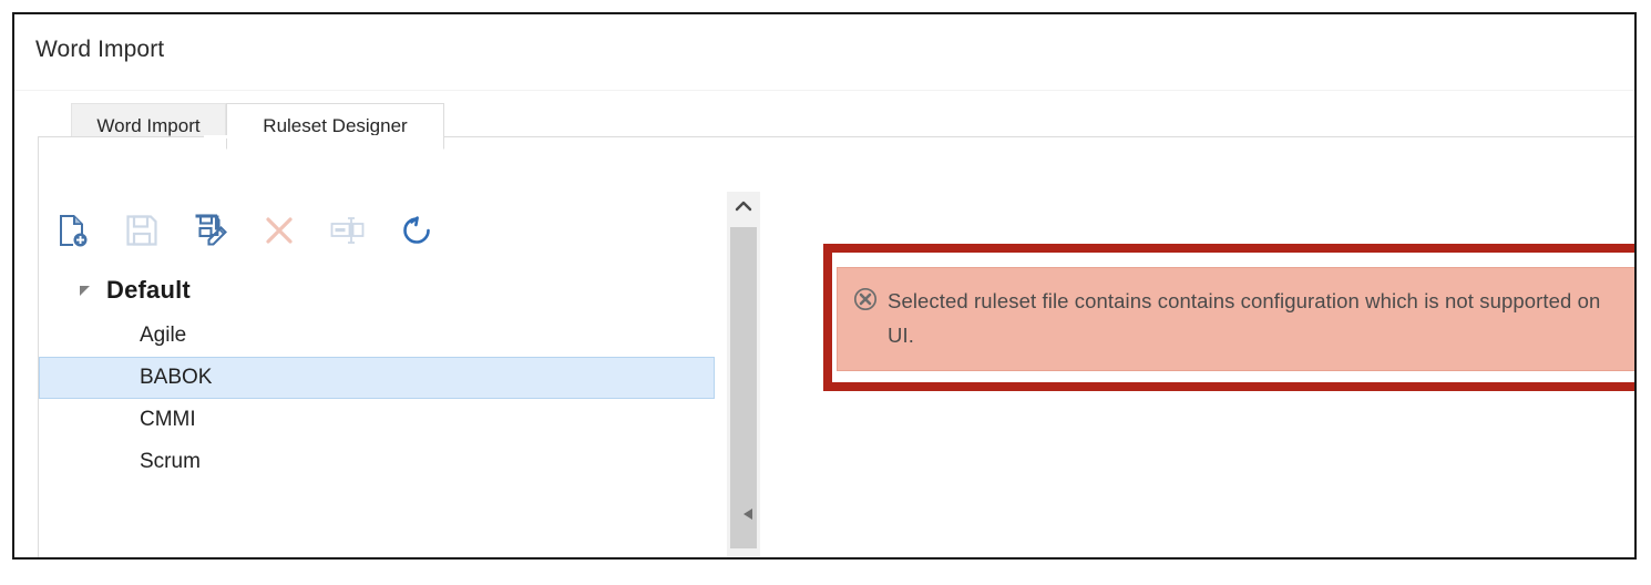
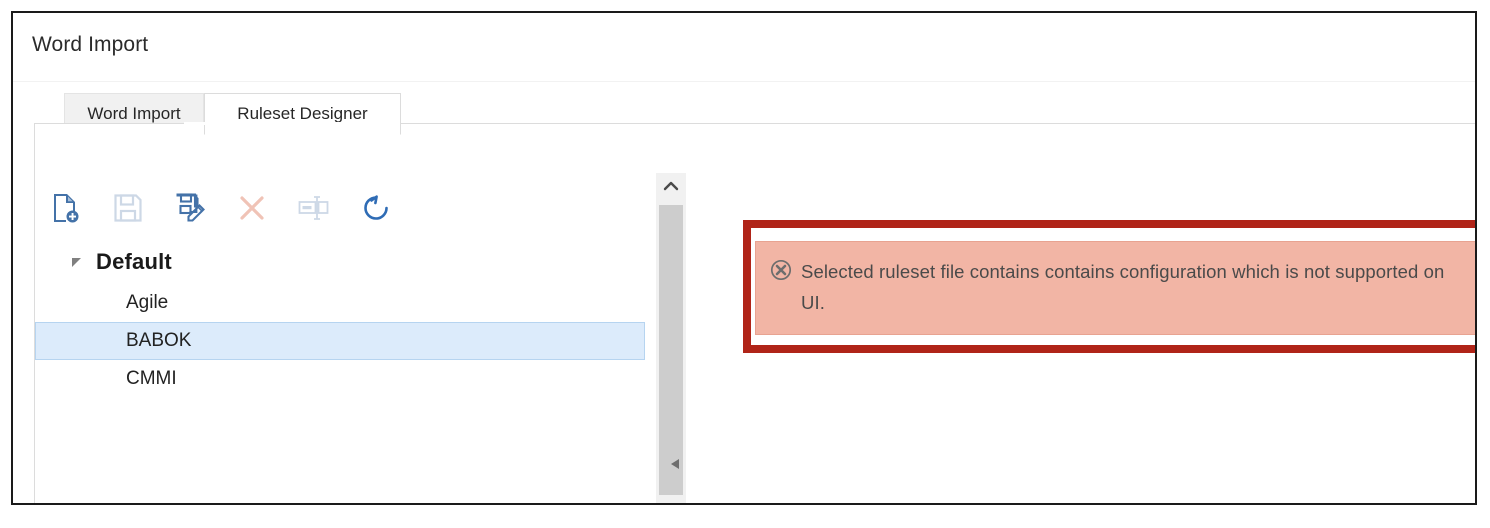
  Word Import
  Word Import
  Ruleset Designer
  Default
  Agile
  BABOK
  CMMI
- Scrum
  Selected ruleset file contains contains configuration which is not supported on UI.
